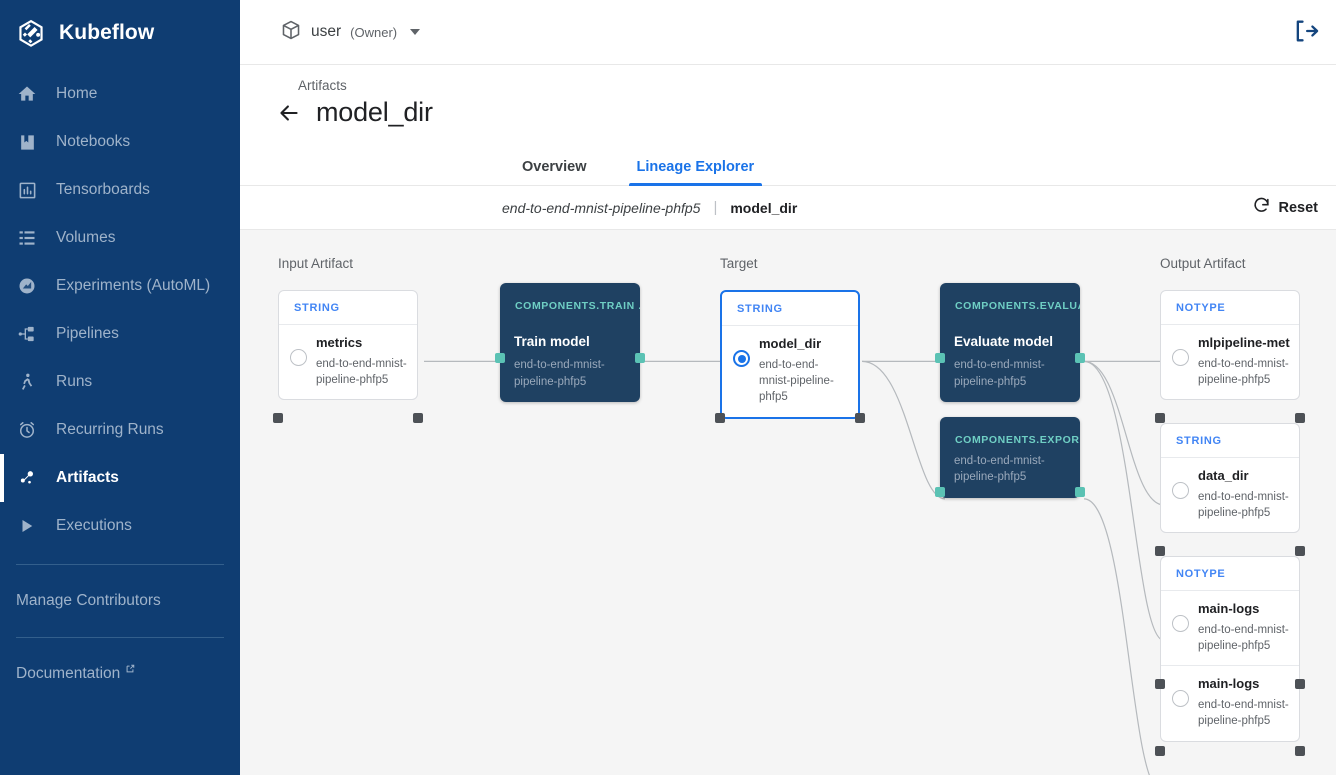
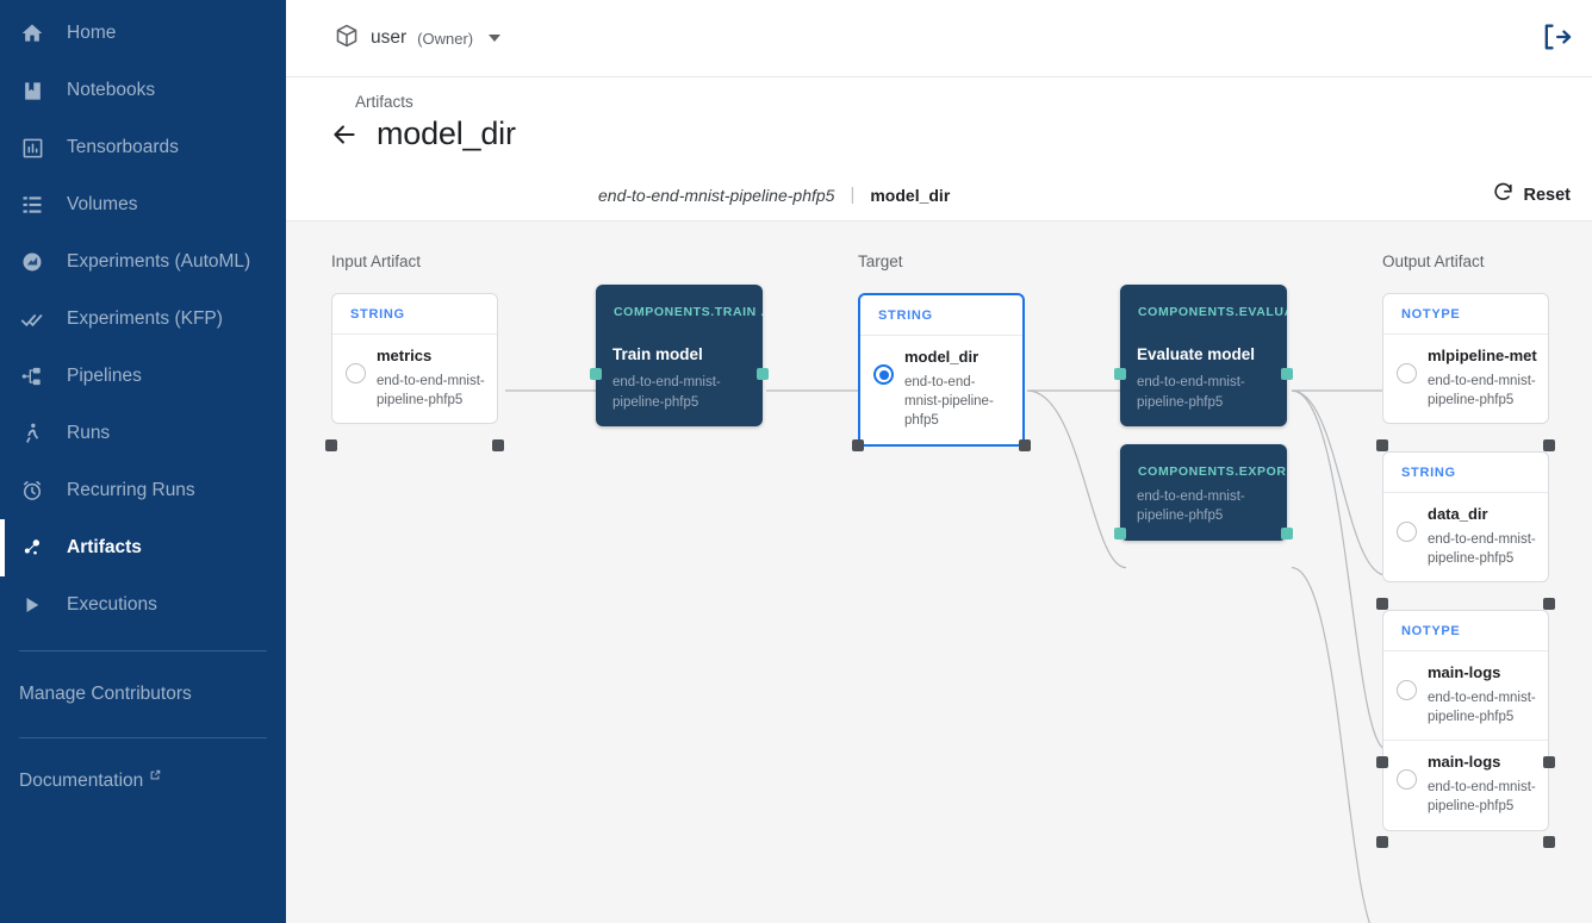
- Kubeflow
  Home
  Notebooks
  Tensorboards
  Volumes
  Experiments (AutoML)
+ Experiments (KFP)
  Pipelines
  Runs
  Recurring Runs
  Artifacts
  Executions
  Manage Contributors
  Documentation
  user
  (Owner)
  Artifacts
  model_dir
- Overview
- Lineage Explorer
  end-to-end-mnist-pipeline-phfp5
  |
  model_dir
  Reset
  Input Artifact
  Target
  Output Artifact
  STRING
  metrics
  end-to-end-mnist-pipeline-phfp5
  COMPONENTS.TRAIN
  Train model
  end-to-end-mnist-pipeline-phfp5
  STRING
  model_dir
  end-to-end-mnist-pipeline-phfp5
  COMPONENTS.EVALU
  Evaluate model
  end-to-end-mnist-pipeline-phfp5
  COMPONENTS.EXPOR
  end-to-end-mnist-pipeline-phfp5
  NOTYPE
  mlpipeline-met
  end-to-end-mnist-pipeline-phfp5
  STRING
  data_dir
  end-to-end-mnist-pipeline-phfp5
  NOTYPE
  main-logs
  end-to-end-mnist-pipeline-phfp5
  main-logs
  end-to-end-mnist-pipeline-phfp5
